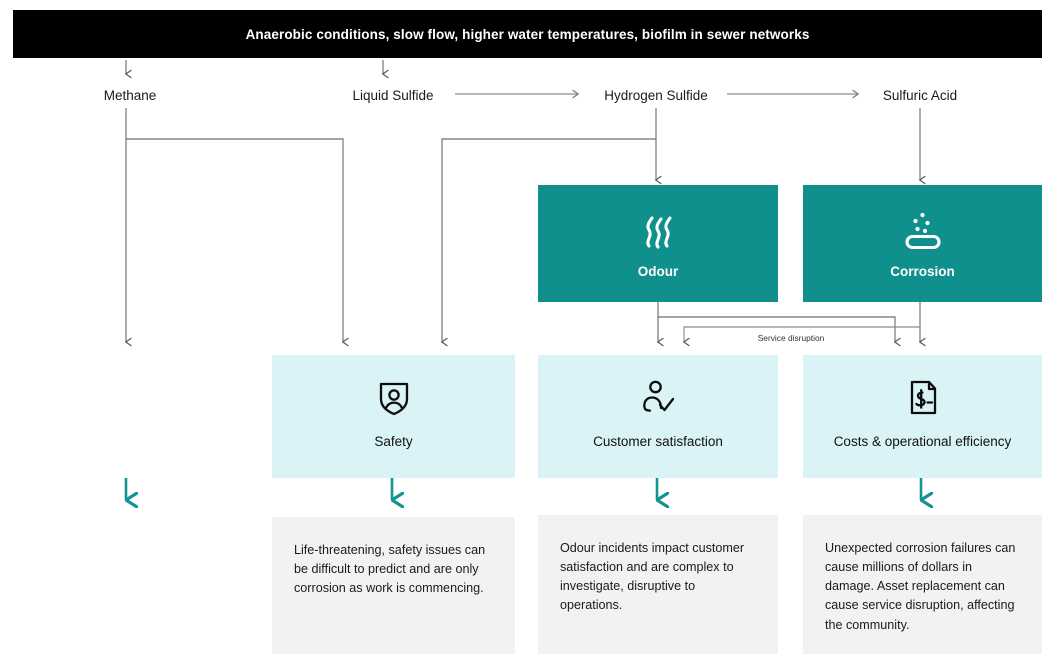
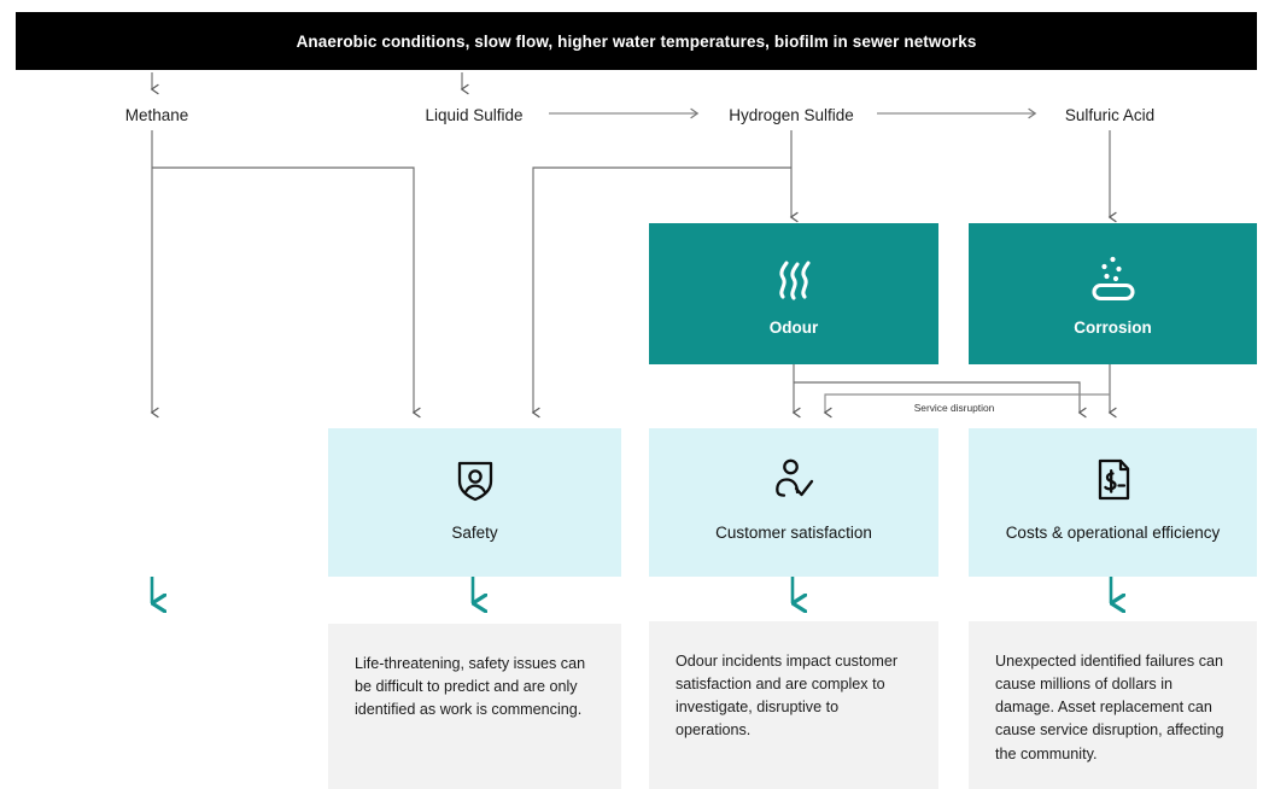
  Anaerobic conditions, slow flow, higher water temperatures, biofilm in sewer networks
  Methane
  Liquid Sulfide
  Hydrogen Sulfide
  Sulfuric Acid
  Service disruption
  Odour
  Corrosion
  Safety
  Customer satisfaction
  Costs & operational efficiency
- Life-threatening, safety issues can be difficult to predict and are only corrosion as work is commencing.
+ Life-threatening, safety issues can be difficult to predict and are only identified as work is commencing.
  Odour incidents impact customer satisfaction and are complex to investigate, disruptive to operations.
- Unexpected corrosion failures can cause millions of dollars in damage. Asset replacement can cause service disruption, affecting the community.
+ Unexpected identified failures can cause millions of dollars in damage. Asset replacement can cause service disruption, affecting the community.
